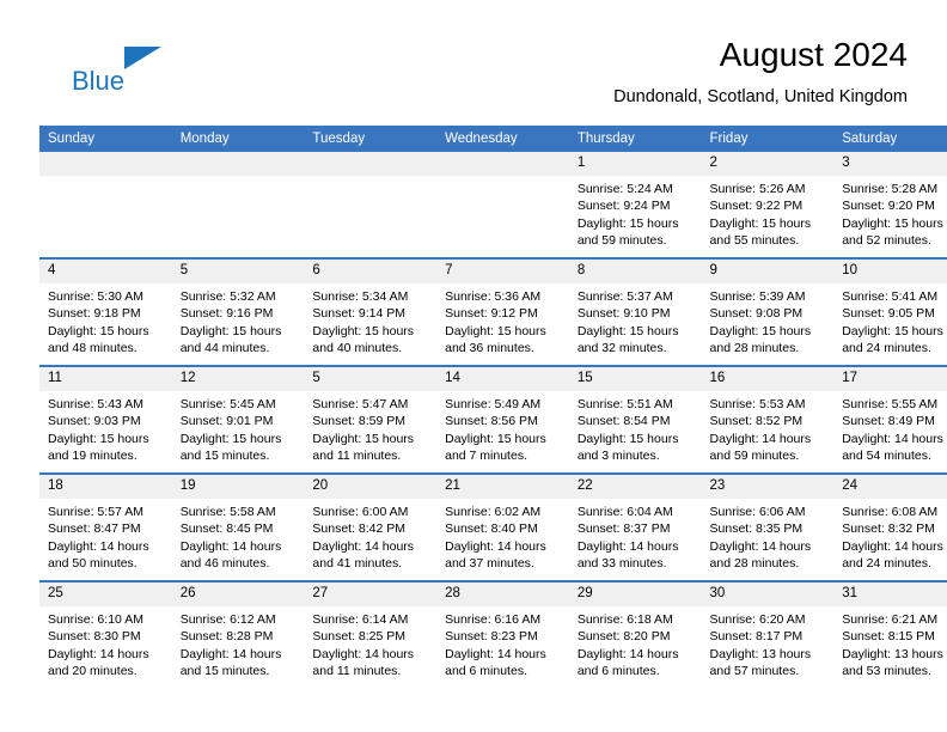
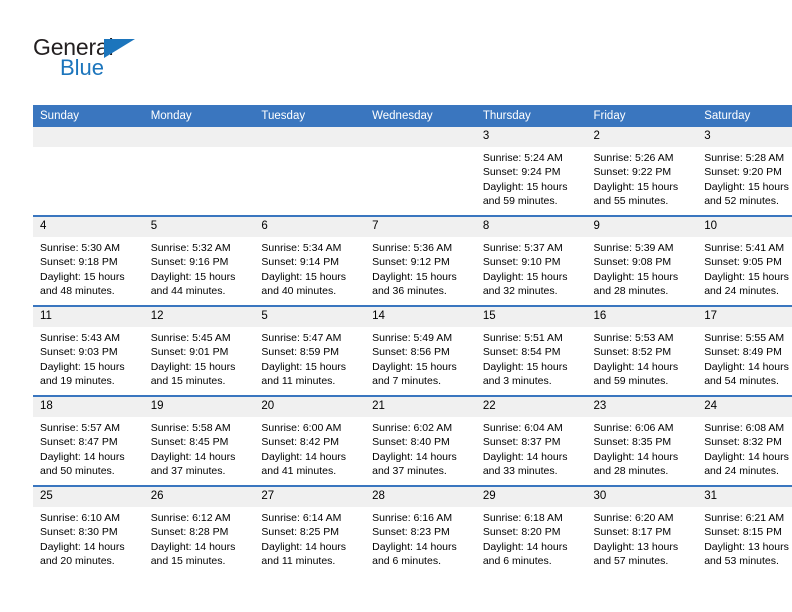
+ General
  Blue
- August 2024
- Dundonald, Scotland, United Kingdom
  Sunday	Monday	Tuesday	Wednesday	Thursday	Friday	Saturday
- 				1Sunrise: 5:24 AMSunset: 9:24 PMDaylight: 15 hoursand 59 minutes.	2Sunrise: 5:26 AMSunset: 9:22 PMDaylight: 15 hoursand 55 minutes.	3Sunrise: 5:28 AMSunset: 9:20 PMDaylight: 15 hoursand 52 minutes.
+ 				3Sunrise: 5:24 AMSunset: 9:24 PMDaylight: 15 hoursand 59 minutes.	2Sunrise: 5:26 AMSunset: 9:22 PMDaylight: 15 hoursand 55 minutes.	3Sunrise: 5:28 AMSunset: 9:20 PMDaylight: 15 hoursand 52 minutes.
  4Sunrise: 5:30 AMSunset: 9:18 PMDaylight: 15 hoursand 48 minutes.	5Sunrise: 5:32 AMSunset: 9:16 PMDaylight: 15 hoursand 44 minutes.	6Sunrise: 5:34 AMSunset: 9:14 PMDaylight: 15 hoursand 40 minutes.	7Sunrise: 5:36 AMSunset: 9:12 PMDaylight: 15 hoursand 36 minutes.	8Sunrise: 5:37 AMSunset: 9:10 PMDaylight: 15 hoursand 32 minutes.	9Sunrise: 5:39 AMSunset: 9:08 PMDaylight: 15 hoursand 28 minutes.	10Sunrise: 5:41 AMSunset: 9:05 PMDaylight: 15 hoursand 24 minutes.
  11Sunrise: 5:43 AMSunset: 9:03 PMDaylight: 15 hoursand 19 minutes.	12Sunrise: 5:45 AMSunset: 9:01 PMDaylight: 15 hoursand 15 minutes.	5Sunrise: 5:47 AMSunset: 8:59 PMDaylight: 15 hoursand 11 minutes.	14Sunrise: 5:49 AMSunset: 8:56 PMDaylight: 15 hoursand 7 minutes.	15Sunrise: 5:51 AMSunset: 8:54 PMDaylight: 15 hoursand 3 minutes.	16Sunrise: 5:53 AMSunset: 8:52 PMDaylight: 14 hoursand 59 minutes.	17Sunrise: 5:55 AMSunset: 8:49 PMDaylight: 14 hoursand 54 minutes.
- 18Sunrise: 5:57 AMSunset: 8:47 PMDaylight: 14 hoursand 50 minutes.	19Sunrise: 5:58 AMSunset: 8:45 PMDaylight: 14 hoursand 46 minutes.	20Sunrise: 6:00 AMSunset: 8:42 PMDaylight: 14 hoursand 41 minutes.	21Sunrise: 6:02 AMSunset: 8:40 PMDaylight: 14 hoursand 37 minutes.	22Sunrise: 6:04 AMSunset: 8:37 PMDaylight: 14 hoursand 33 minutes.	23Sunrise: 6:06 AMSunset: 8:35 PMDaylight: 14 hoursand 28 minutes.	24Sunrise: 6:08 AMSunset: 8:32 PMDaylight: 14 hoursand 24 minutes.
+ 18Sunrise: 5:57 AMSunset: 8:47 PMDaylight: 14 hoursand 50 minutes.	19Sunrise: 5:58 AMSunset: 8:45 PMDaylight: 14 hoursand 37 minutes.	20Sunrise: 6:00 AMSunset: 8:42 PMDaylight: 14 hoursand 41 minutes.	21Sunrise: 6:02 AMSunset: 8:40 PMDaylight: 14 hoursand 37 minutes.	22Sunrise: 6:04 AMSunset: 8:37 PMDaylight: 14 hoursand 33 minutes.	23Sunrise: 6:06 AMSunset: 8:35 PMDaylight: 14 hoursand 28 minutes.	24Sunrise: 6:08 AMSunset: 8:32 PMDaylight: 14 hoursand 24 minutes.
  25Sunrise: 6:10 AMSunset: 8:30 PMDaylight: 14 hoursand 20 minutes.	26Sunrise: 6:12 AMSunset: 8:28 PMDaylight: 14 hoursand 15 minutes.	27Sunrise: 6:14 AMSunset: 8:25 PMDaylight: 14 hoursand 11 minutes.	28Sunrise: 6:16 AMSunset: 8:23 PMDaylight: 14 hoursand 6 minutes.	29Sunrise: 6:18 AMSunset: 8:20 PMDaylight: 14 hoursand 6 minutes.	30Sunrise: 6:20 AMSunset: 8:17 PMDaylight: 13 hoursand 57 minutes.	31Sunrise: 6:21 AMSunset: 8:15 PMDaylight: 13 hoursand 53 minutes.
